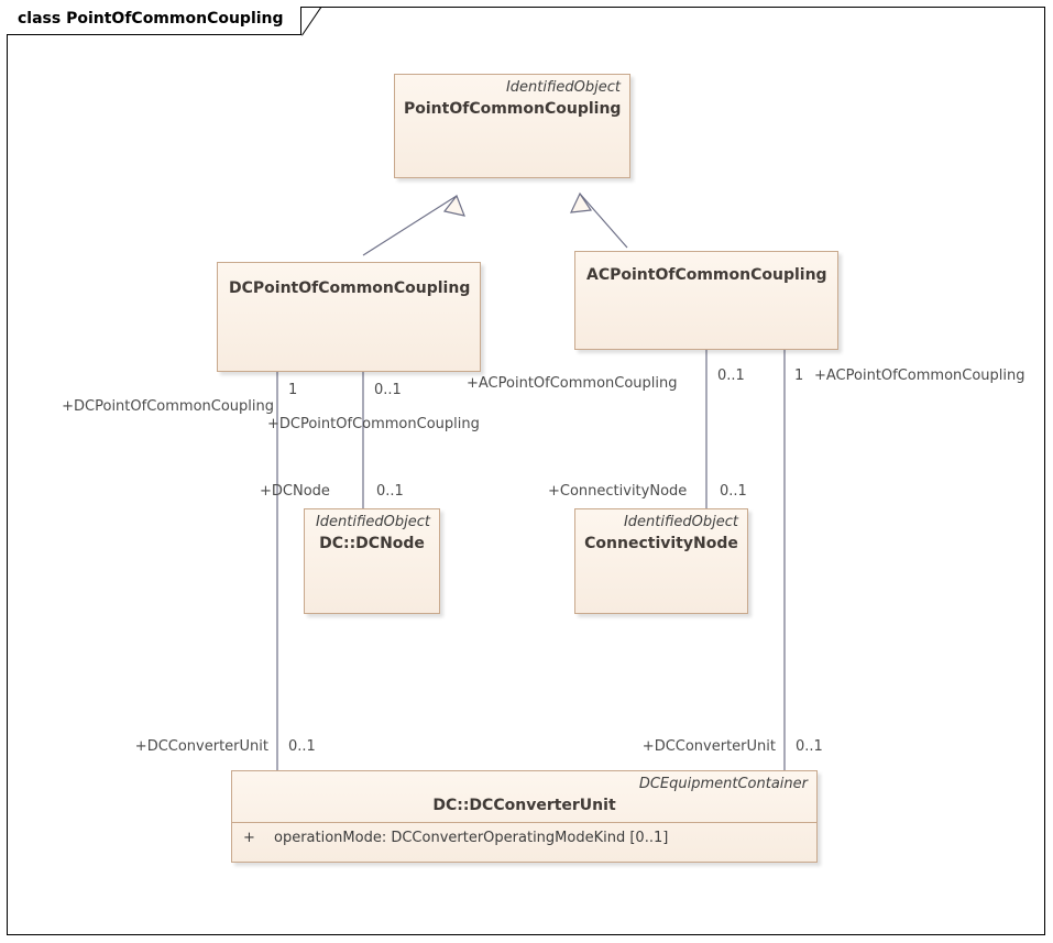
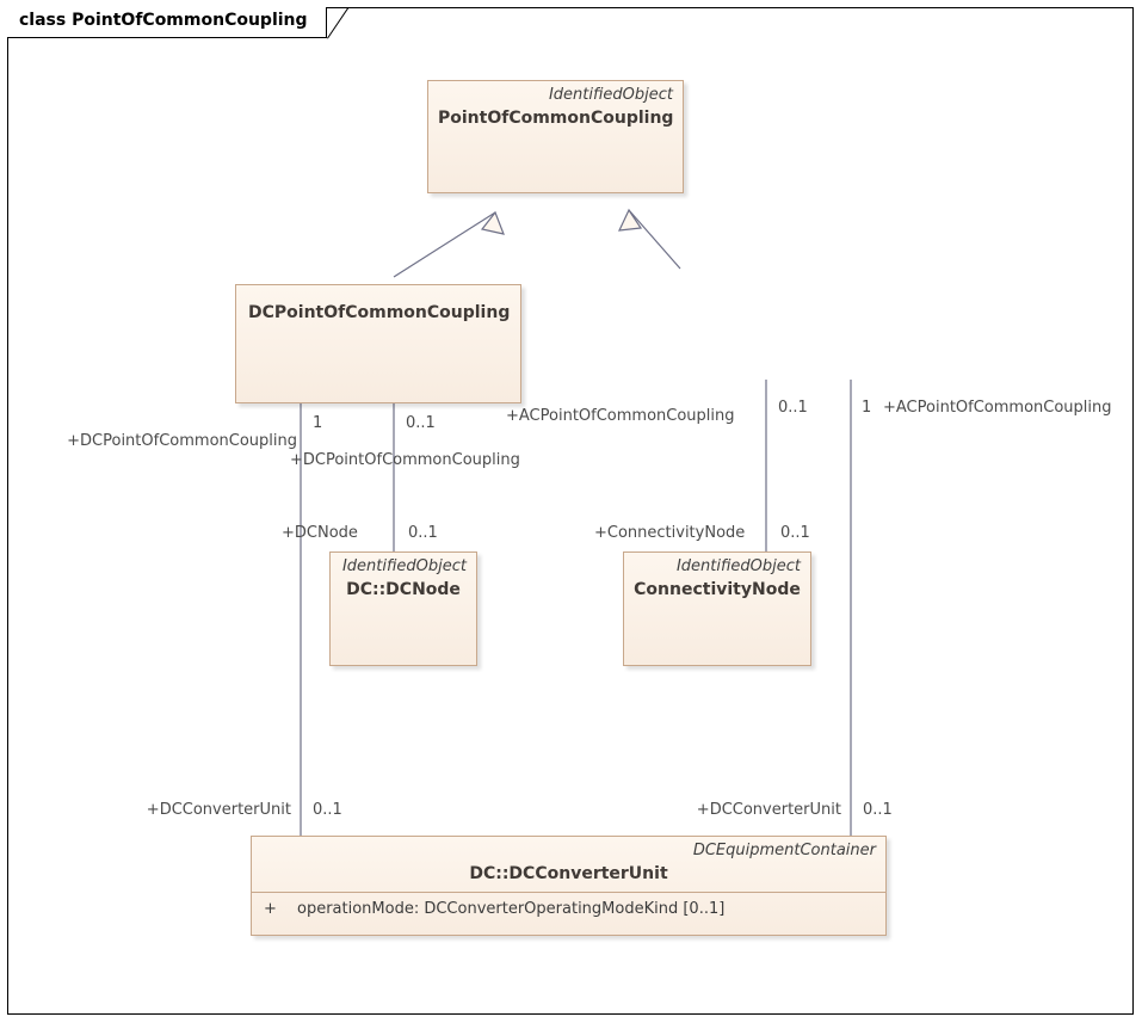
  class PointOfCommonCoupling
  IdentifiedObject
  PointOfCommonCoupling
  DCPointOfCommonCoupling
- ACPointOfCommonCoupling
  IdentifiedObject
  DC::DCNode
  IdentifiedObject
  ConnectivityNode
  DCEquipmentContainer
  DC::DCConverterUnit
  + operationMode: DCConverterOperatingModeKind [0..1]
  +DCPointOfCommonCoupling
  1
  0..1
  +DCPointOfCommonCoupling
  +ACPointOfCommonCoupling
  0..1
  1
  +ACPointOfCommonCoupling
  +DCNode
  0..1
  +ConnectivityNode
  0..1
  +DCConverterUnit
  0..1
  +DCConverterUnit
  0..1
